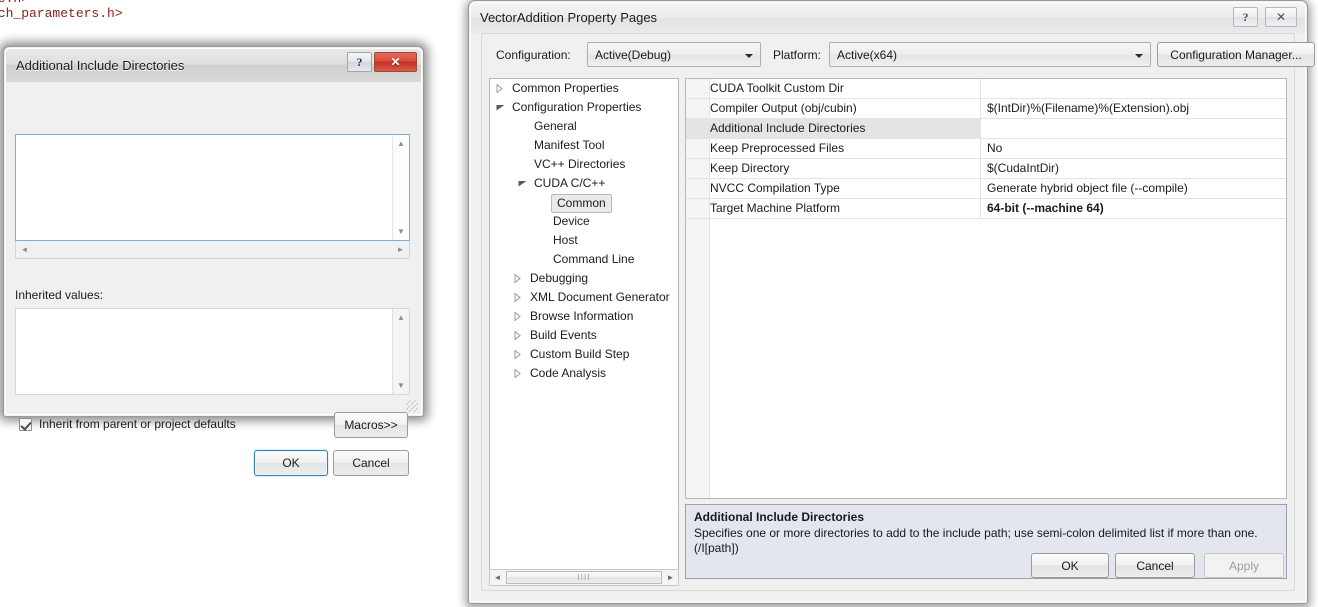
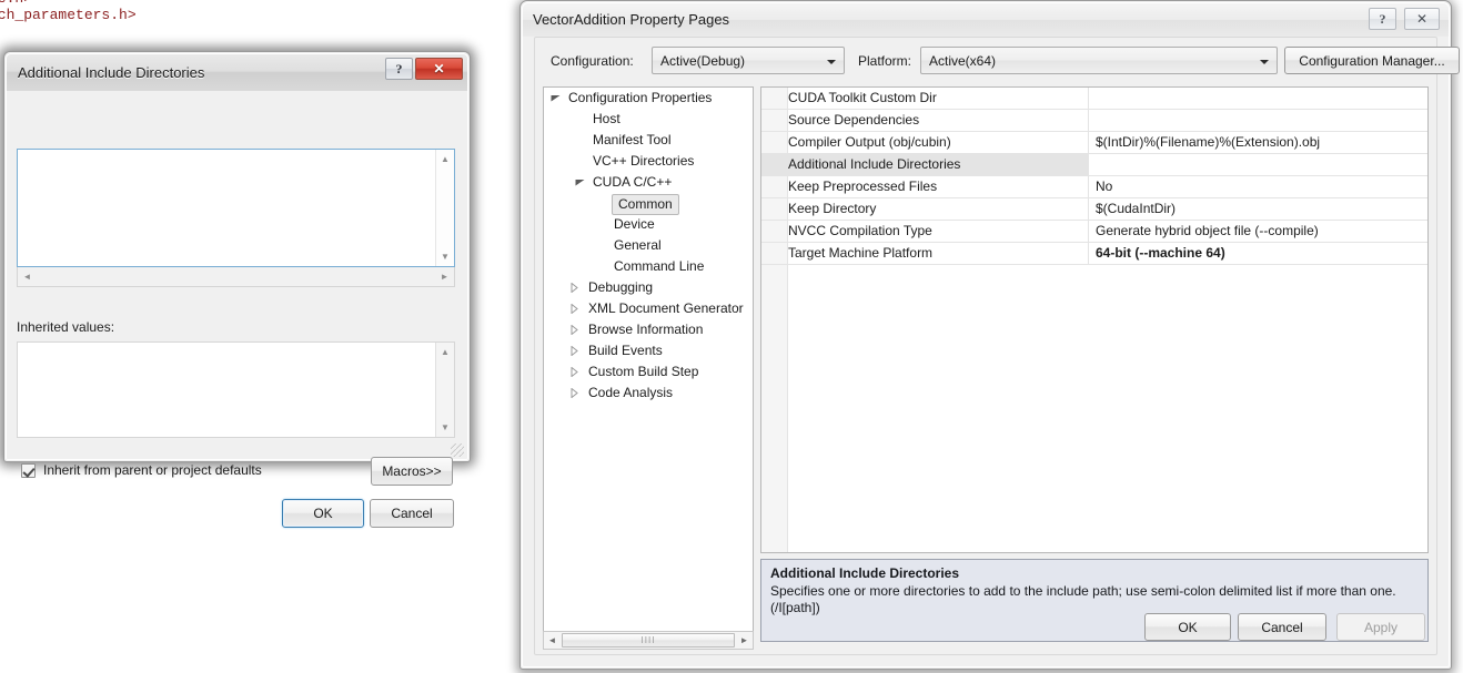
  ch_parameters.h>
  Additional Include Directories
  ?
  ✕
  ▲
  ▼
  ◄
  ►
  Inherited values:
  ▲
  ▼
  Inherit from parent or project defaults
  Macros>>
  OK
  Cancel
  VectorAddition Property Pages
  ?
  ✕
  Configuration:
  Active(Debug)
  Platform:
  Active(x64)
  Configuration Manager...
- Common Properties
  Configuration Properties
- General
+ Host
  Manifest Tool
  VC++ Directories
  CUDA C/C++
  Common
  Device
- Host
+ General
  Command Line
  Debugging
  XML Document Generator
  Browse Information
  Build Events
  Custom Build Step
  Code Analysis
  ◄
  IIII
  ►
  CUDA Toolkit Custom Dir
+ Source Dependencies
  Compiler Output (obj/cubin)
  $(IntDir)%(Filename)%(Extension).obj
  Additional Include Directories
  Keep Preprocessed Files
  No
  Keep Directory
  $(CudaIntDir)
  NVCC Compilation Type
  Generate hybrid object file (--compile)
  Target Machine Platform
  64-bit (--machine 64)
  Additional Include Directories
  Specifies one or more directories to add to the include path; use semi-colon delimited list if more than one. (/I[path])
  OK
  Cancel
  Apply
